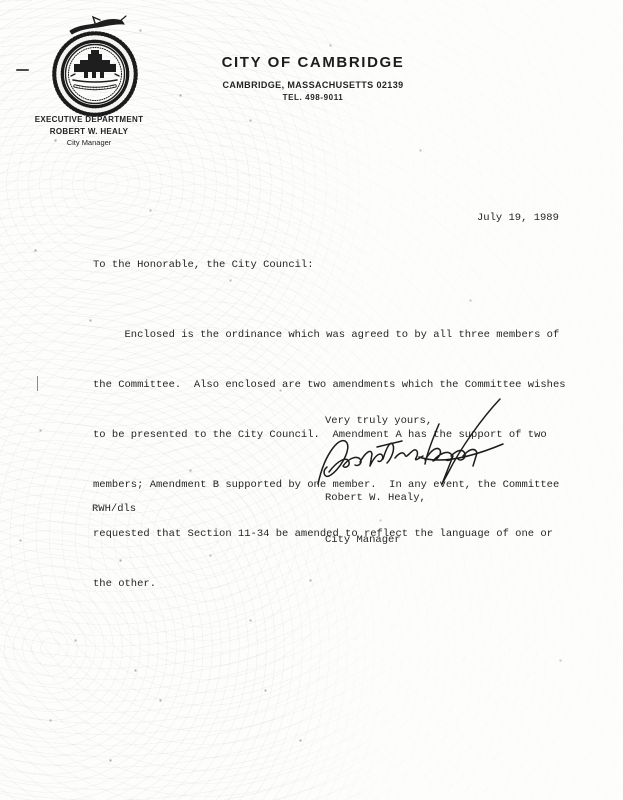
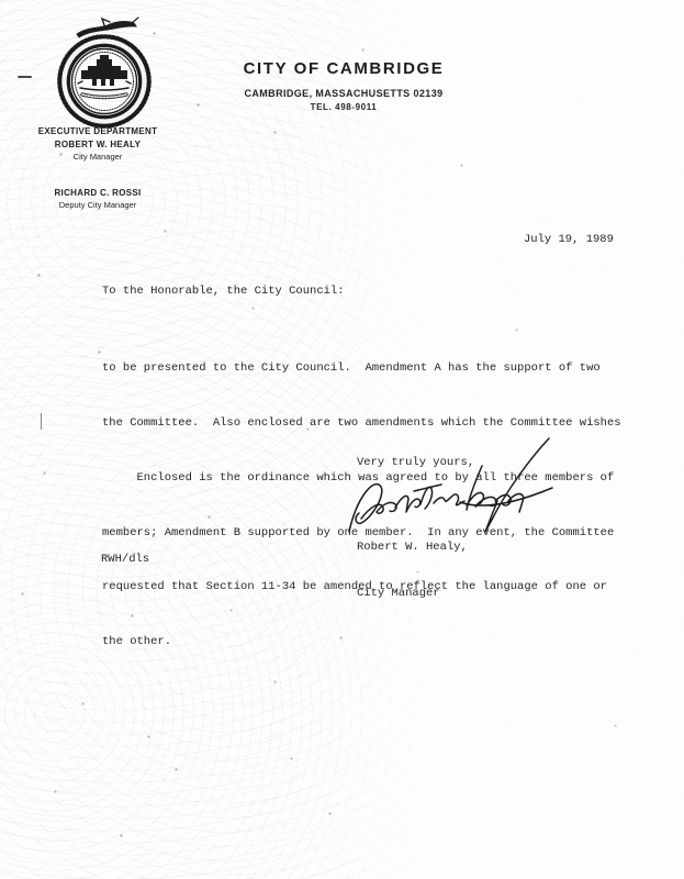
  CITY OF CAMBRIDGE
  CAMBRIDGE, MASSACHUSETTS 02139
  TEL. 498-9011
  EXECUTIVE DEPARTMENT
  ROBERT W. HEALY
  City Manager
+ RICHARD C. ROSSI
+ Deputy City Manager
  July 19, 1989
  To the Honorable, the City Council:
- Enclosed is the ordinance which was agreed to by all three members of
+ to be presented to the City Council. Amendment A has the support of two
  the Committee. Also enclosed are two amendments which the Committee wishes
- to be presented to the City Council. Amendment A has the support of two
+ Enclosed is the ordinance which was agreed to by all three members of
  members; Amendment B supported by one member. In any event, the Committee
  requested that Section 11-34 be amended to reflect the language of one or
  the other.
  Very truly yours,
  Robert W. Healy,
  City Manager
  RWH/dls
